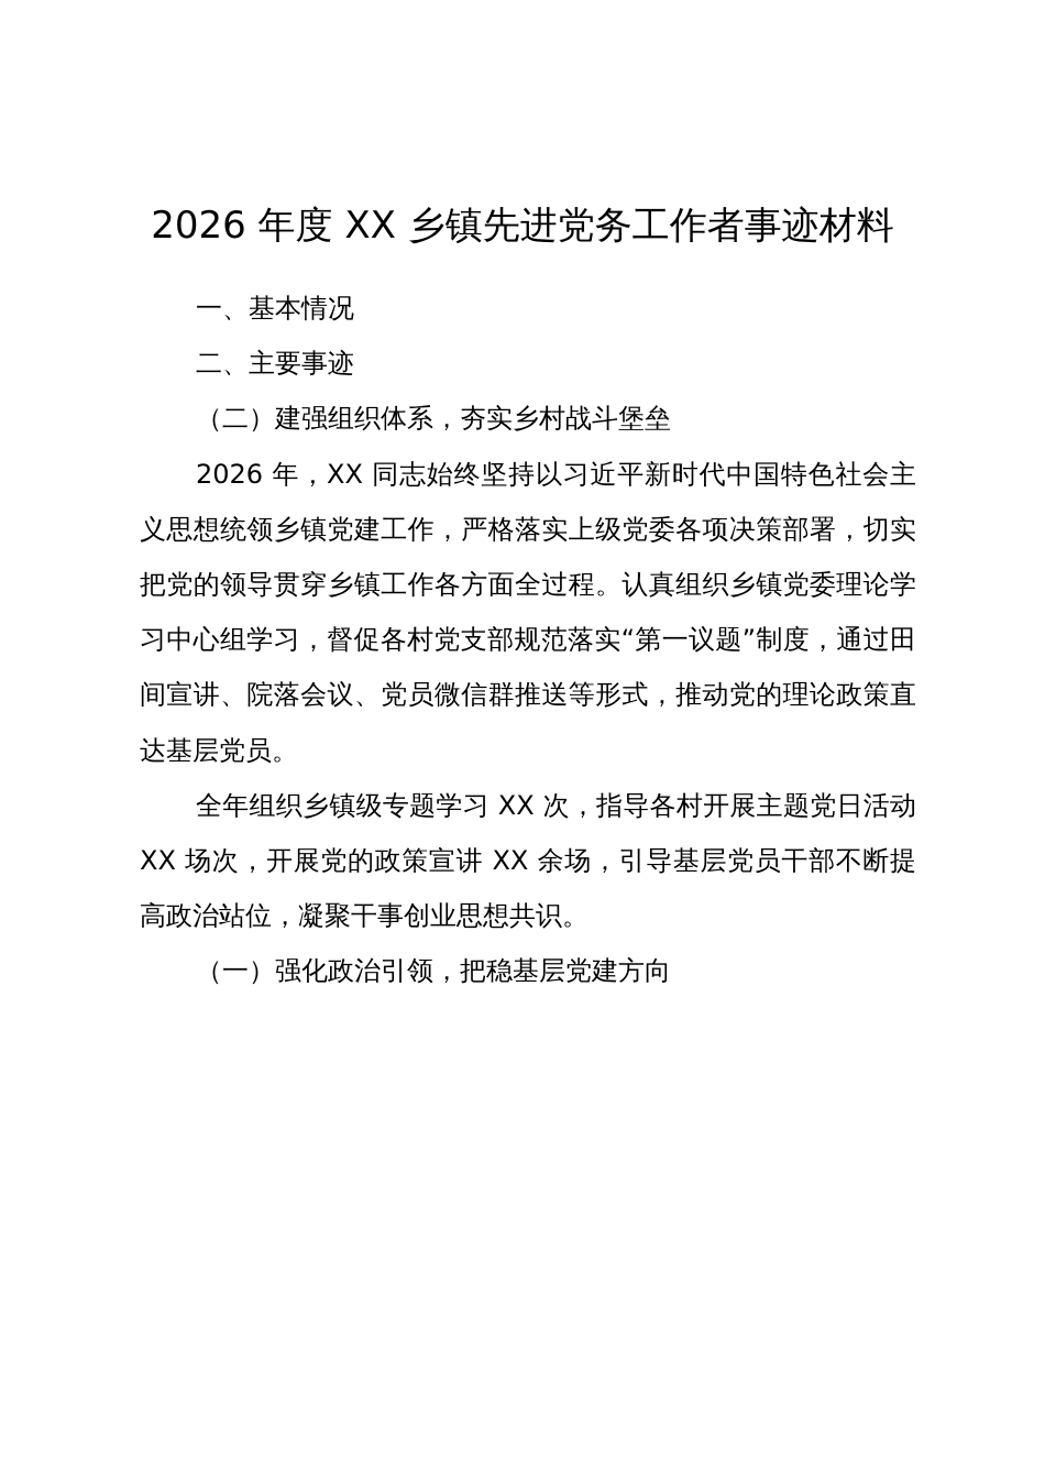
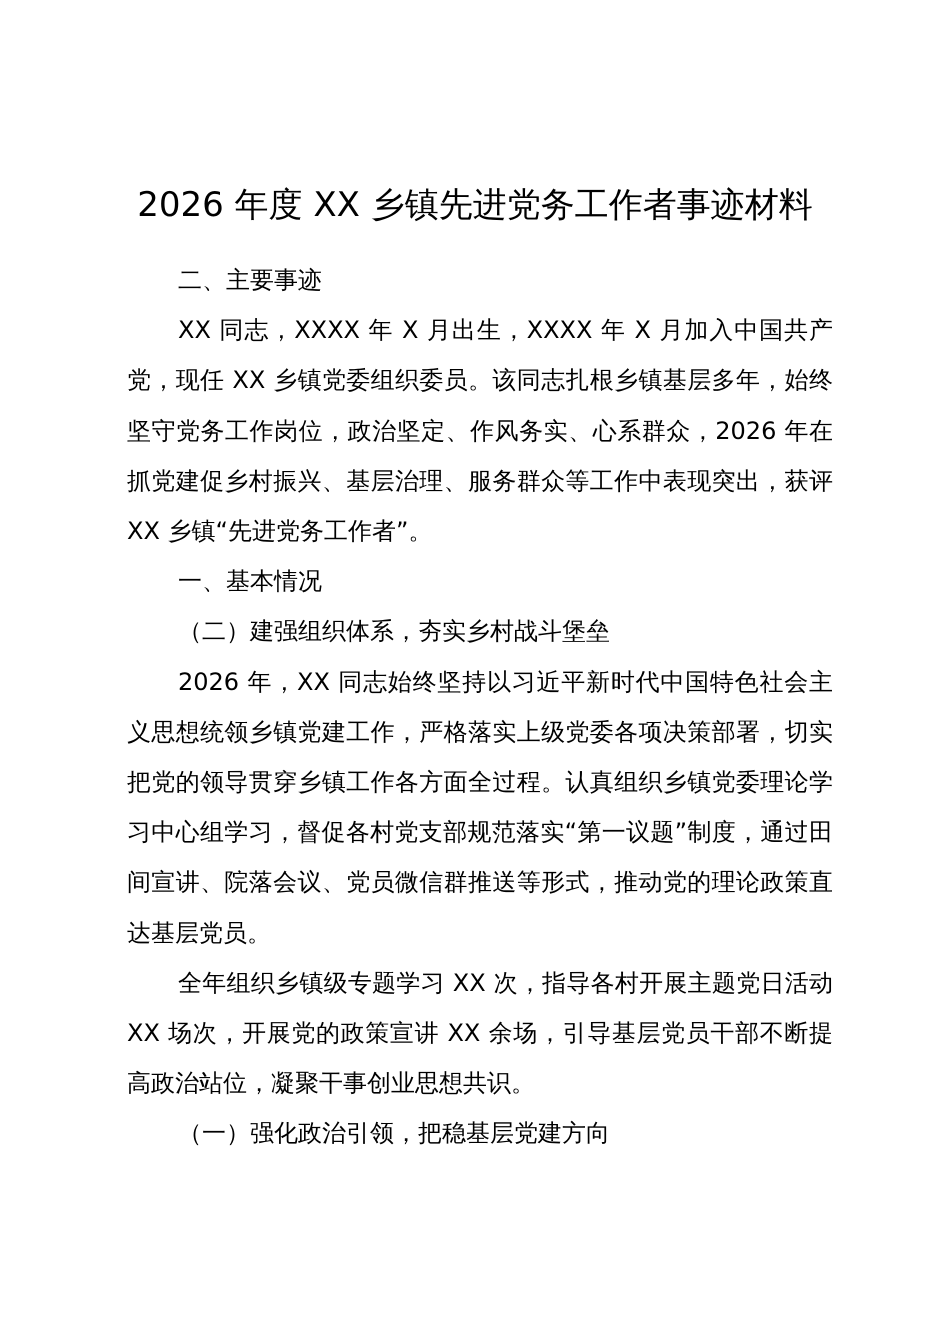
  2026 年度 XX 乡镇先进党务工作者事迹材料
- 一、基本情况
+ 二、主要事迹
+ XX 同志，XXXX 年 X 月出生，XXXX 年 X 月加入中国共产党，现任 XX 乡镇党委组织委员。该同志扎根乡镇基层多年，始终坚守党务工作岗位，政治坚定、作风务实、心系群众，2026 年在抓党建促乡村振兴、基层治理、服务群众等工作中表现突出，获评 XX 乡镇“先进党务工作者”。
- 二、主要事迹
+ 一、基本情况
  （二）建强组织体系，夯实乡村战斗堡垒
  2026 年，XX 同志始终坚持以习近平新时代中国特色社会主义思想统领乡镇党建工作，严格落实上级党委各项决策部署，切实把党的领导贯穿乡镇工作各方面全过程。认真组织乡镇党委理论学习中心组学习，督促各村党支部规范落实“第一议题”制度，通过田间宣讲、院落会议、党员微信群推送等形式，推动党的理论政策直达基层党员。
  全年组织乡镇级专题学习 XX 次，指导各村开展主题党日活动 XX 场次，开展党的政策宣讲 XX 余场，引导基层党员干部不断提高政治站位，凝聚干事创业思想共识。
  （一）强化政治引领，把稳基层党建方向
